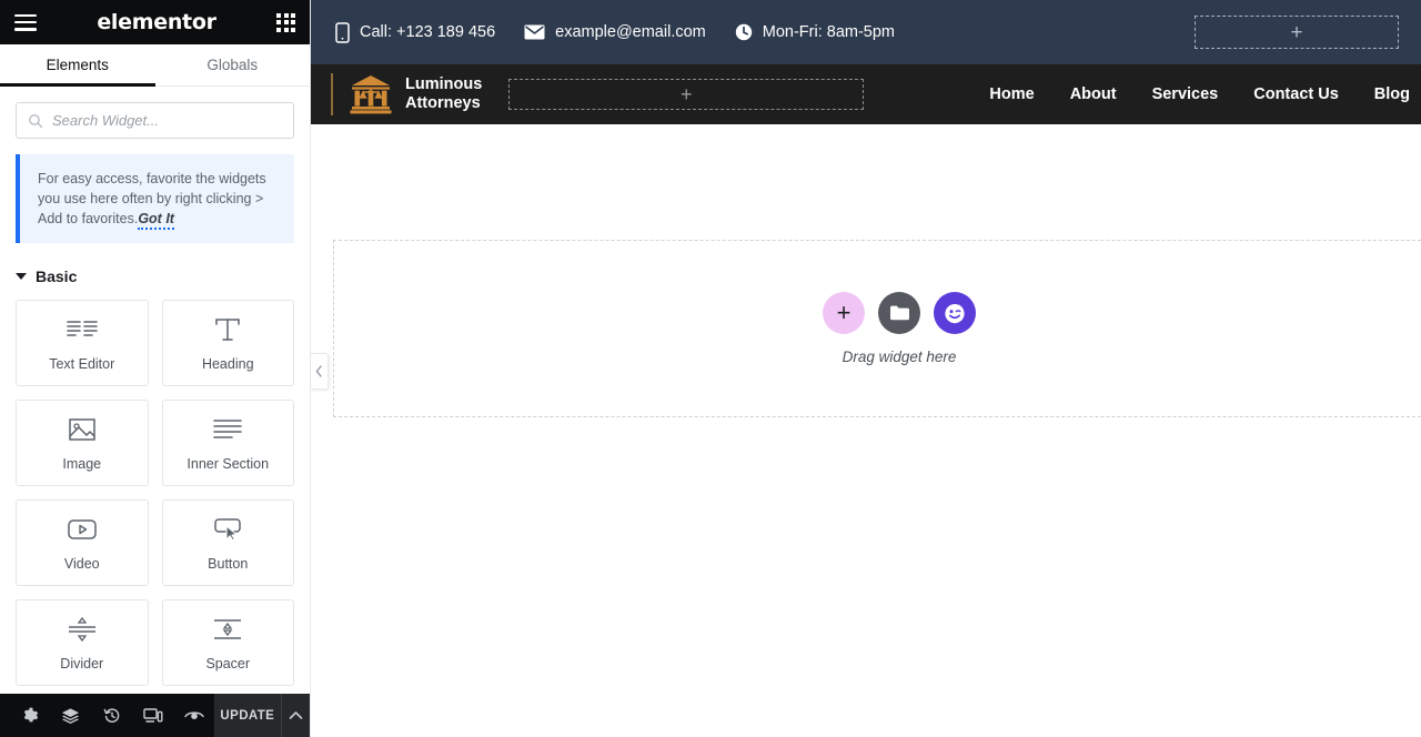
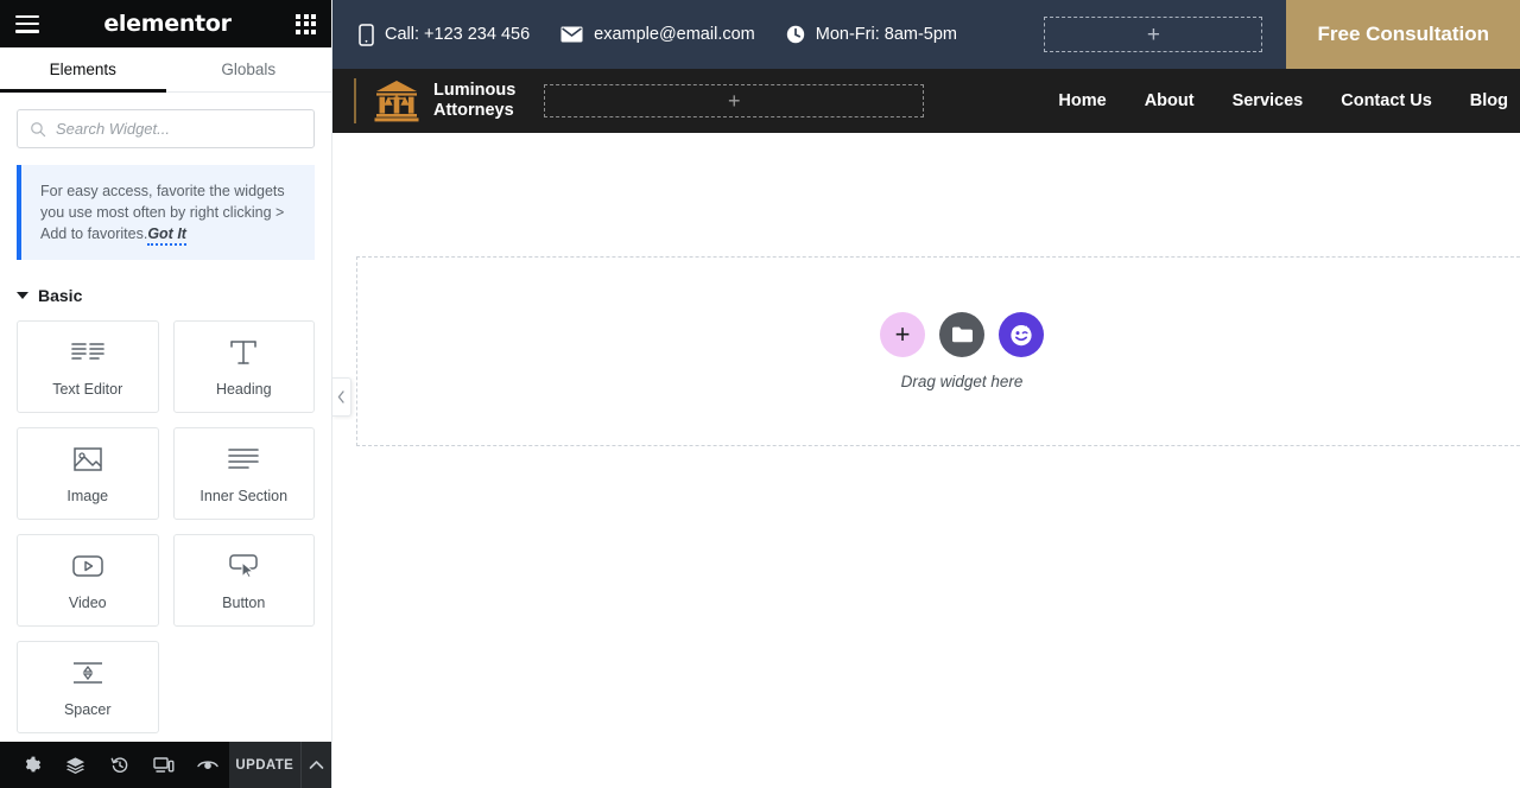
  elementor
  Elements
  Globals
  Search Widget...
- For easy access, favorite the widgets you use here often by right clicking > Add to favorites.Got It
+ For easy access, favorite the widgets you use most often by right clicking > Add to favorites.Got It
  Basic
  Text Editor
  Heading
  Image
  Inner Section
  Video
  Button
- Divider
  Spacer
  UPDATE
- Call: +123 189 456
+ Call: +123 234 456
  example@email.com
  Mon-Fri: 8am-5pm
  +
+ Free Consultation
  Luminous
  Attorneys
  +
  Home
  About
  Services
  Contact Us
  Blog
  +
  Drag widget here
